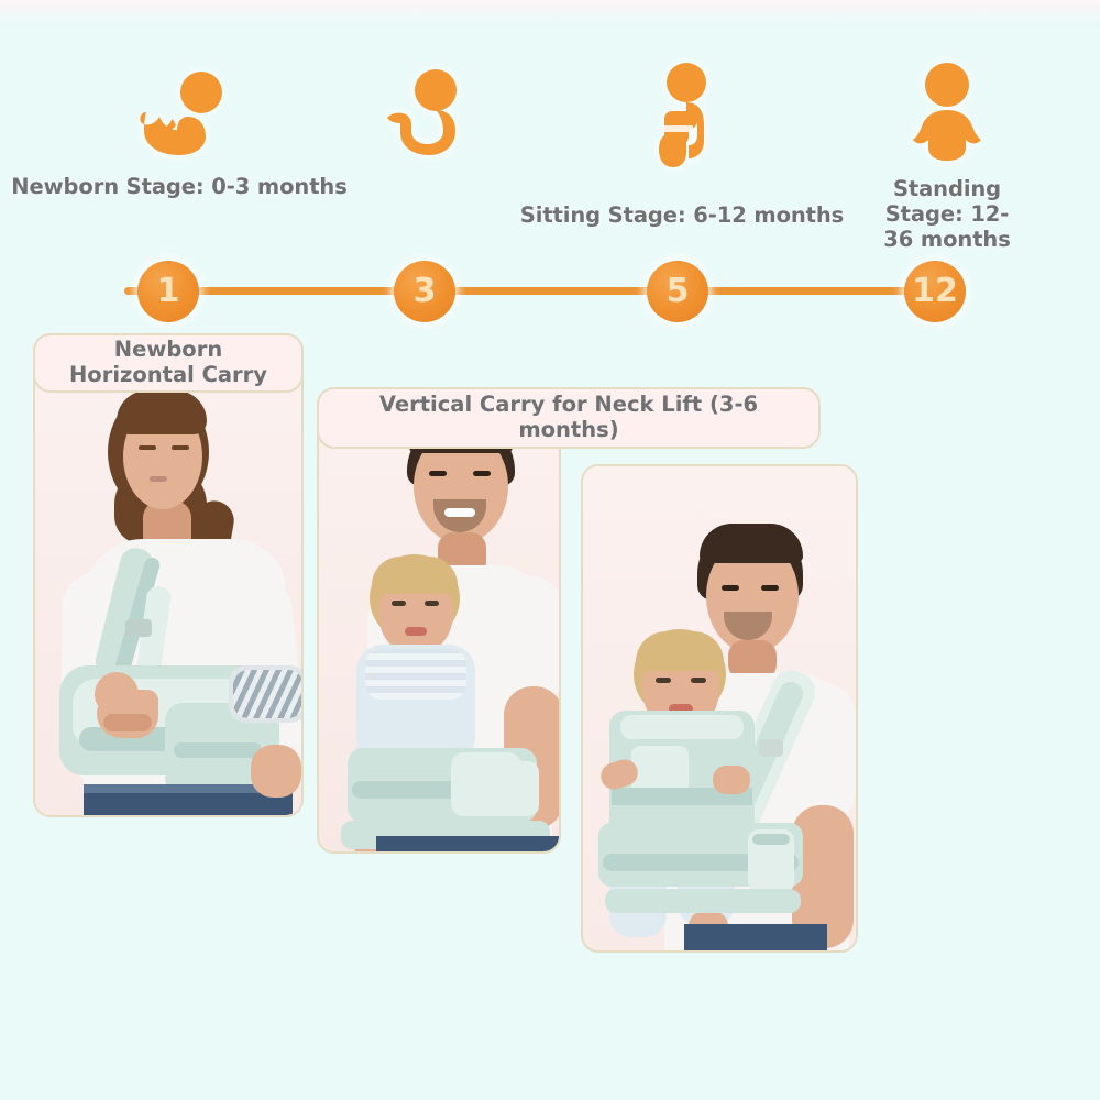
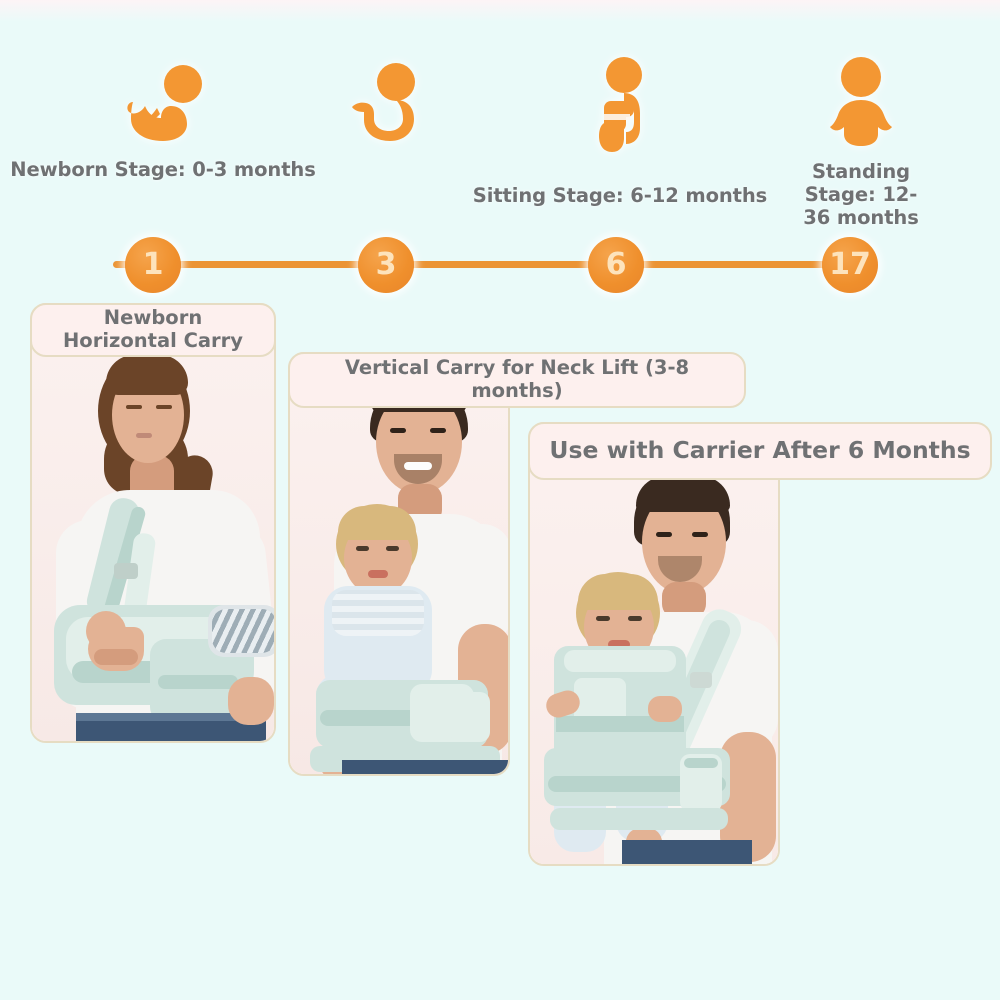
  Newborn Stage: 0-3 months
  Sitting Stage: 6-12 months
  Standing Stage: 12-36 months
  1
  3
- 5
+ 6
- 12
+ 17
  Newborn Horizontal Carry
- Vertical Carry for Neck Lift (3-6 months)
+ Vertical Carry for Neck Lift (3-8 months)
+ Use with Carrier After 6 Months
